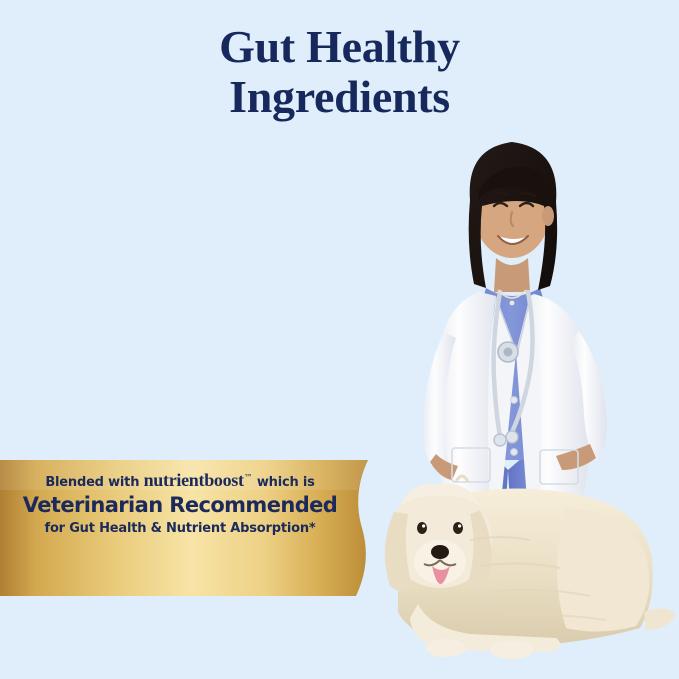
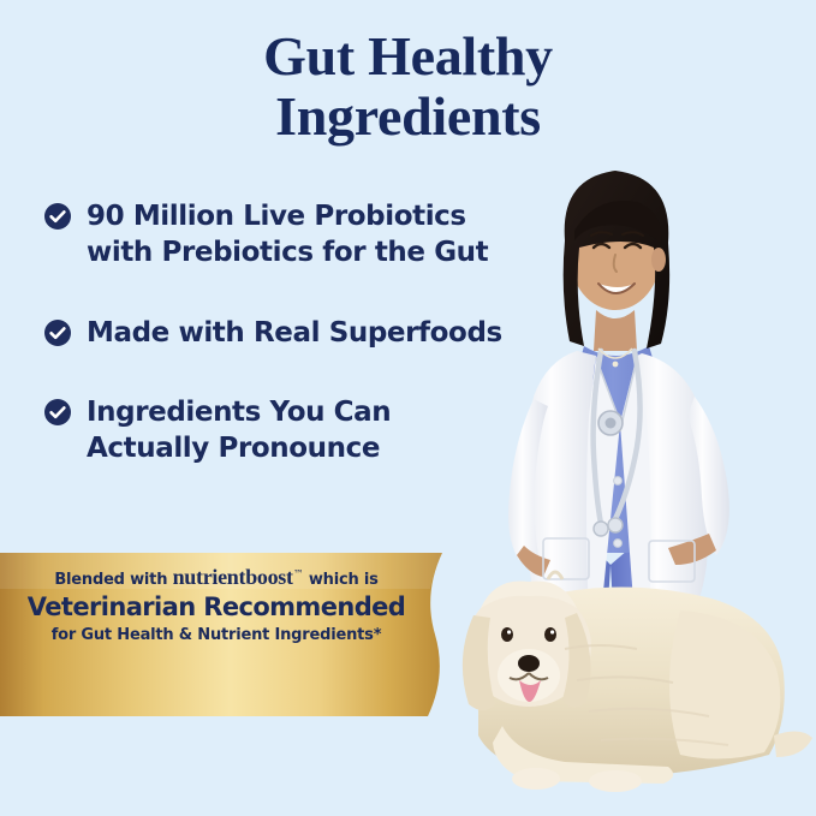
  Gut Healthy
  Ingredients
+ 90 Million Live Probiotics
+ with Prebiotics for the Gut
+ Made with Real Superfoods
+ Ingredients You Can
+ Actually Pronounce
  Blended with nutrientboost™ which is
  Veterinarian Recommended
- for Gut Health & Nutrient Absorption*
+ for Gut Health & Nutrient Ingredients*
